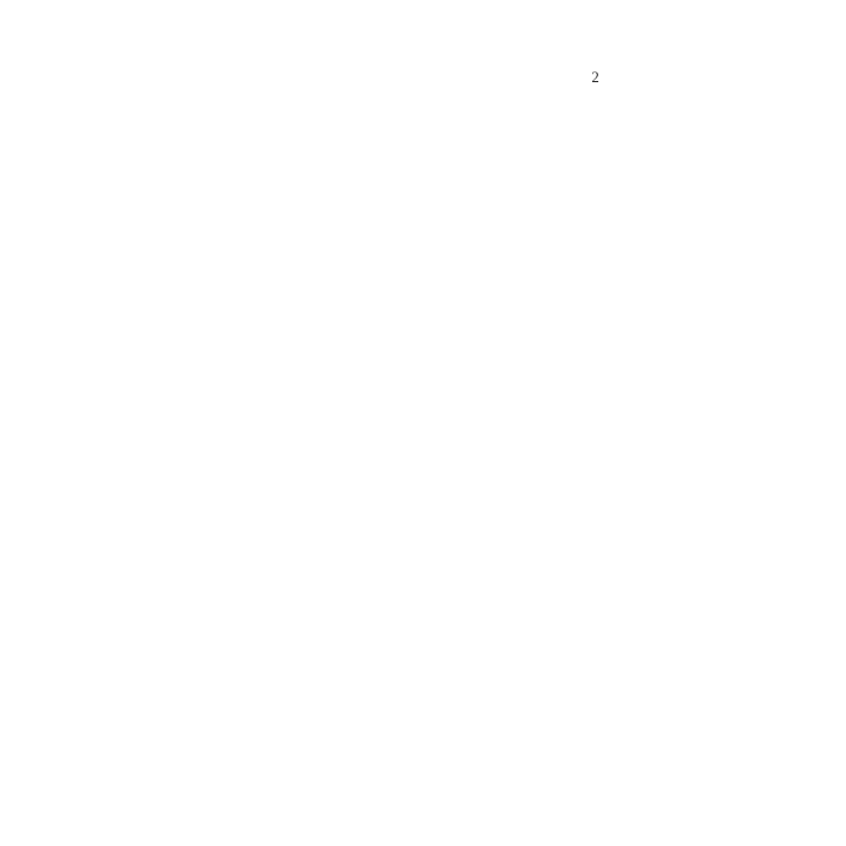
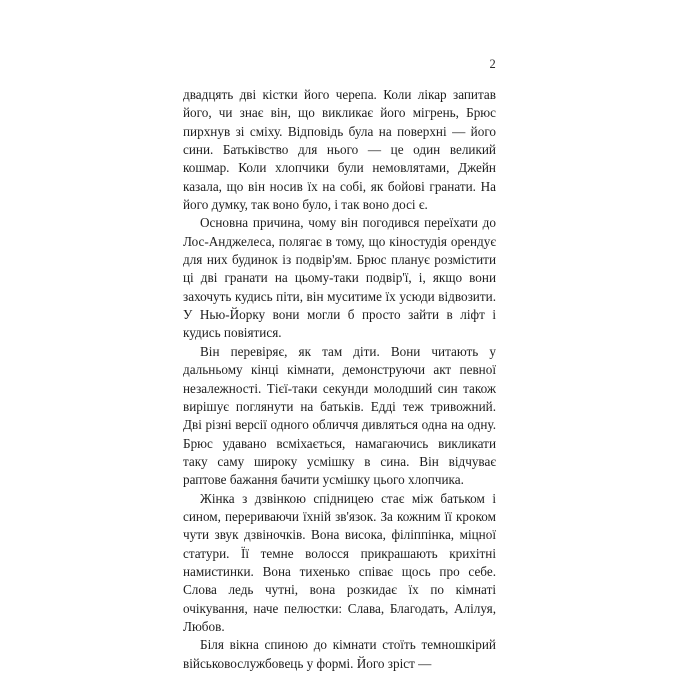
  2
+ двадцять дві кістки його черепа. Коли лікар запитав його, чи знає він, що викликає його мігрень, Брюс пирхнув зі сміху. Відповідь була на поверхні — його сини. Батьківство для нього — це один великий кошмар. Коли хлопчики були немовлятами, Джейн казала, що він носив їх на собі, як бойові гранати. На його думку, так воно було, і так воно досі є.
+ Основна причина, чому він погодився переїхати до Лос-Анджелеса, полягає в тому, що кіностудія орендує для них будинок із подвір'ям. Брюс планує розмістити ці дві гранати на цьому-таки подвір'ї, і, якщо вони захочуть кудись піти, він муситиме їх усюди відвозити. У Нью-Йорку вони могли б просто зайти в ліфт і кудись повіятися.
+ Він перевіряє, як там діти. Вони читають у дальньому кінці кімнати, демонструючи акт певної незалежності. Тієї-таки секунди молодший син також вирішує поглянути на батьків. Едді теж тривожний. Дві різні версії одного обличчя дивляться одна на одну. Брюс удавано всміхається, намагаючись викликати таку саму широку усмішку в сина. Він відчуває раптове бажання бачити усмішку цього хлопчика.
+ Жінка з дзвінкою спідницею стає між батьком і сином, перериваючи їхній зв'язок. За кожним її кроком чути звук дзвіночків. Вона висока, філіппінка, міцної статури. Її темне волосся прикрашають крихітні намистинки. Вона тихенько співає щось про себе. Слова ледь чутні, вона розкидає їх по кімнаті очікування, наче пелюстки: Слава, Благодать, Алілуя, Любов.
+ Біля вікна спиною до кімнати стоїть темношкірий військовослужбовець у формі. Його зріст —
